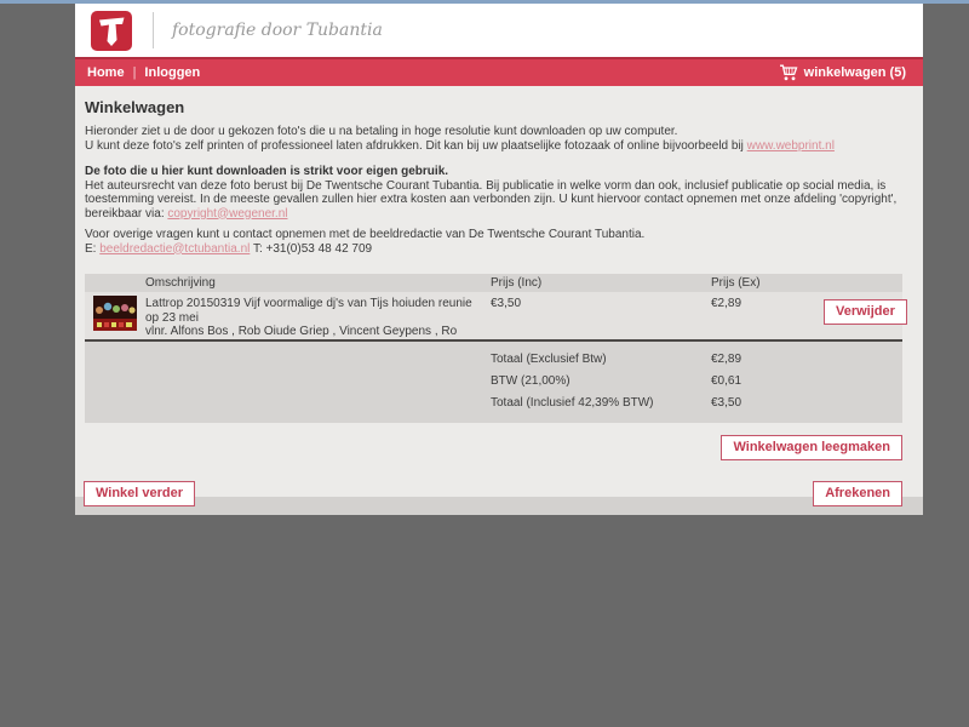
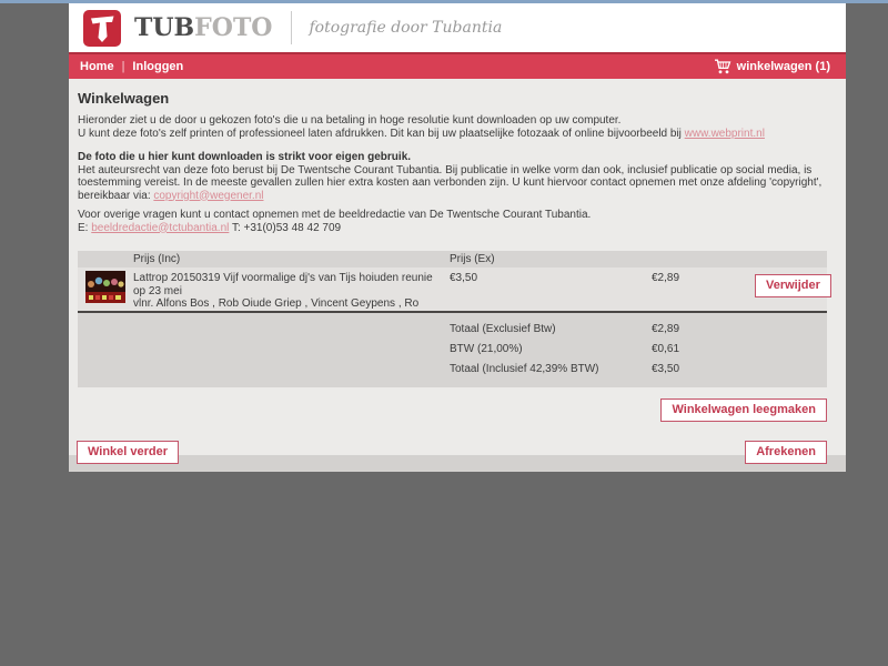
+ TUBFOTO
  fotografie door Tubantia
  Home
  |
  Inloggen
- winkelwagen (5)
+ winkelwagen (1)
  Winkelwagen
  Hieronder ziet u de door u gekozen foto's die u na betaling in hoge resolutie kunt downloaden op uw computer.
  U kunt deze foto's zelf printen of professioneel laten afdrukken. Dit kan bij uw plaatselijke fotozaak of online bijvoorbeeld bij www.webprint.nl
  De foto die u hier kunt downloaden is strikt voor eigen gebruik.
  Het auteursrecht van deze foto berust bij De Twentsche Courant Tubantia. Bij publicatie in welke vorm dan ook, inclusief publicatie op social media, is toestemming vereist. In de meeste gevallen zullen hier extra kosten aan verbonden zijn. U kunt hiervoor contact opnemen met onze afdeling 'copyright', bereikbaar via: copyright@wegener.nl
  Voor overige vragen kunt u contact opnemen met de beeldredactie van De Twentsche Courant Tubantia.
  E: beeldredactie@tctubantia.nl T: +31(0)53 48 42 709
- Omschrijving
  Prijs (Inc)
  Prijs (Ex)
  Lattrop 20150319 Vijf voormalige dj's van Tijs hoiuden reunie op 23 mei
  vlnr. Alfons Bos , Rob Oiude Griep , Vincent Geypens , Ro
  €3,50
  €2,89
  Verwijder
  Totaal (Exclusief Btw)
  €2,89
  BTW (21,00%)
  €0,61
  Totaal (Inclusief 42,39% BTW)
  €3,50
  Winkelwagen leegmaken
  Winkel verder
  Afrekenen
